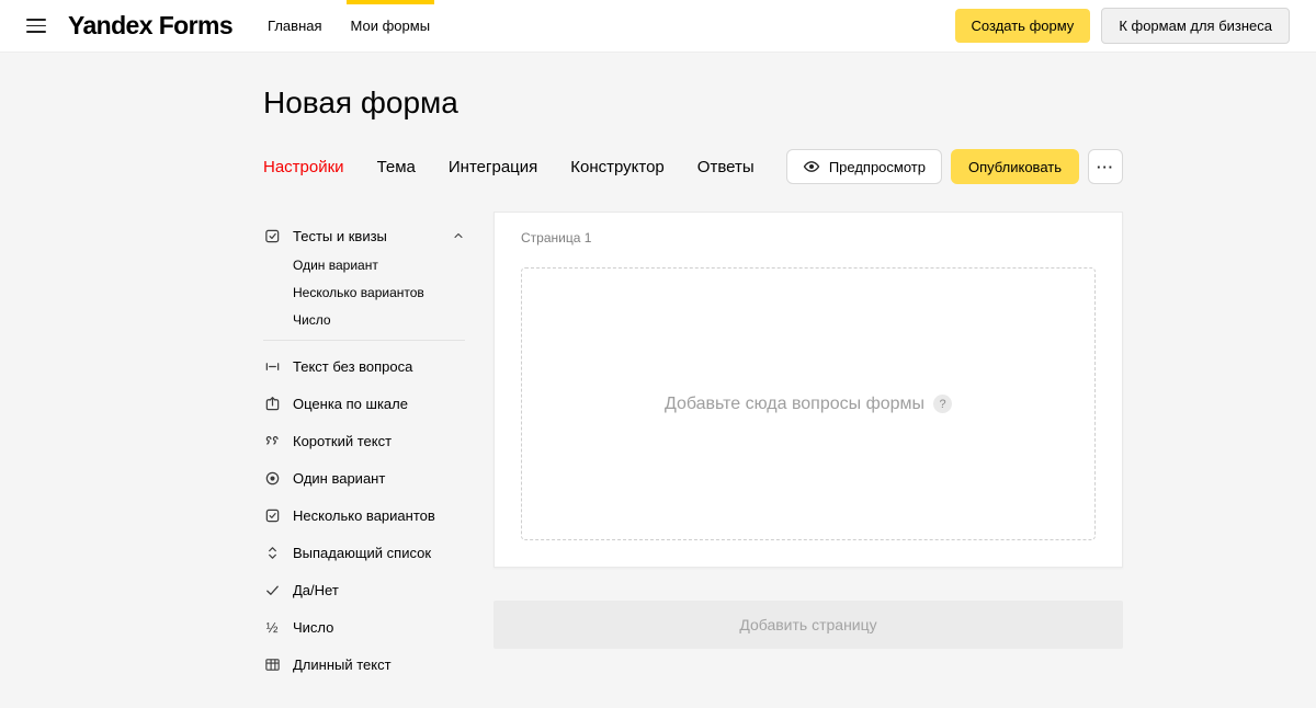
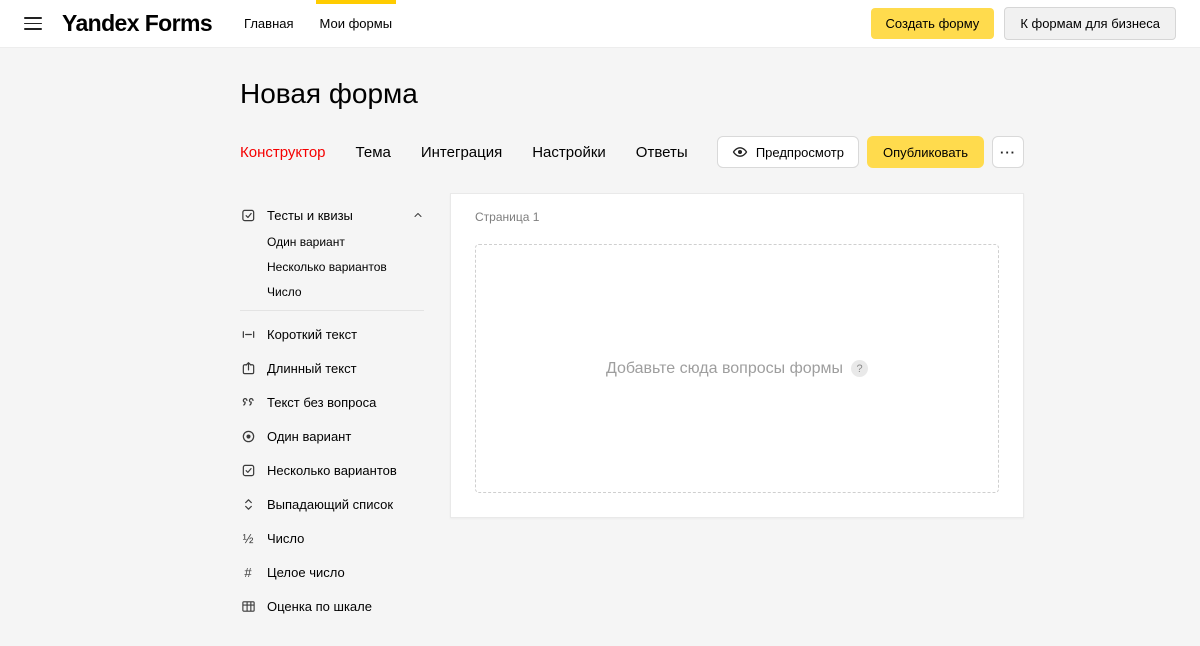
  Yandex Forms
  Главная
  Мои формы
  Создать форму
  К формам для бизнеса
  Новая форма
- Настройки
+ Конструктор
  Тема
  Интеграция
- Конструктор
+ Настройки
  Ответы
  Предпросмотр
  Опубликовать
  ···
  Тесты и квизы
  Один вариант
  Несколько вариантов
  Число
- Текст без вопроса
+ Короткий текст
- Оценка по шкале
+ Длинный текст
- Короткий текст
+ Текст без вопроса
  Один вариант
  Несколько вариантов
  Выпадающий список
- Да/Нет
  ½
  Число
+ #
+ Целое число
- Длинный текст
+ Оценка по шкале
  Страница 1
  Добавьте сюда вопросы формы
  ?
- Добавить страницу
